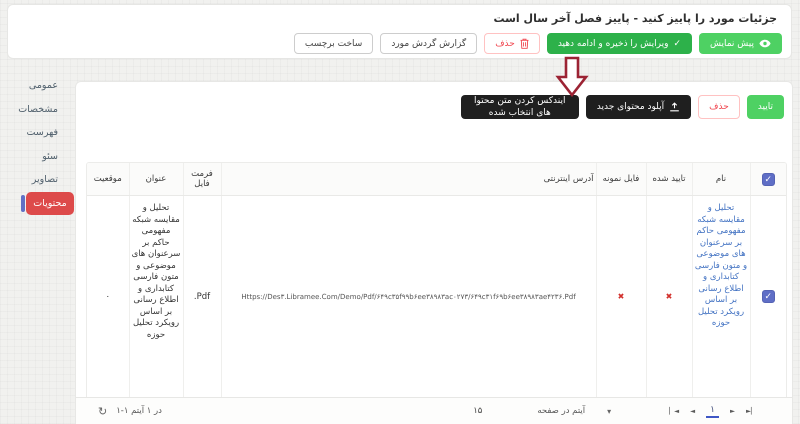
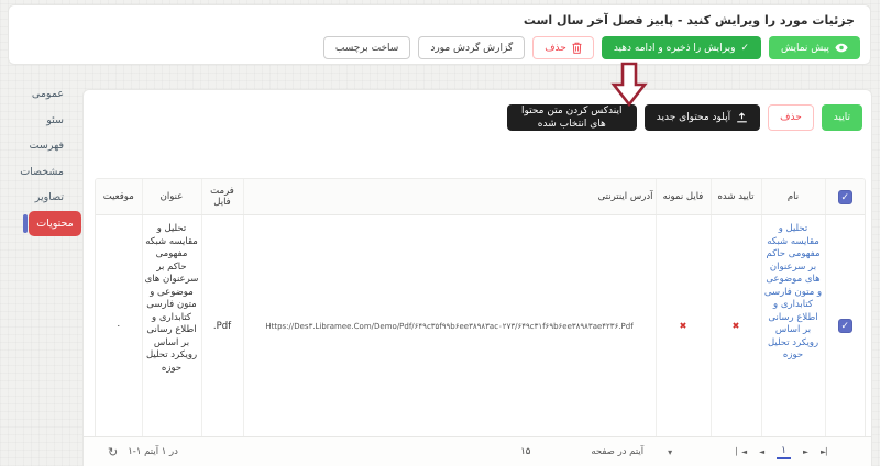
- جزئیات مورد را پاییز کنید - پاییز فصل آخر سال است
+ جزئیات مورد را ویرایش کنید - پاییز فصل آخر سال است
  پیش نمایش
  ✓
  ویرایش را ذخیره و ادامه دهید
  حذف
  گزارش گردش مورد
  ساخت برچسب
  عمومی
- مشخصات
+ سئو
  فهرست
- سئو
+ مشخصات
  تصاویر
  محتویات
  تایید
  حذف
  آپلود محتوای جدید
  ایندکس کردن متن محتوا های انتخاب شده
  ✓	نام	تایید شده	فایل نمونه	آدرس اینترنتی	فرمت فایل	عنوان	موقعیت
  ✓	تحلیل و مقایسه شبکه مفهومی حاکم بر سرعنوان های موضوعی و متون فارسی کتابداری و اطلاع رسانی بر اساس رویکرد تحلیل حوزه	✖	✖	Https://Des۳.Libramee.Com/Demo/Pdf/۶۴۹c۳۵f۹۹b۶ee۳۸۹۸۳ac۰۲۷۳/۶۴۹c۳۱f۶۹b۶ee۳۸۹۸۳ae۴۲۳۶.Pdf	Pdf.	تحلیل و مقایسه شبکه مفهومی حاکم بر سرعنوان های موضوعی و متون فارسی کتابداری و اطلاع رسانی بر اساس رویکرد تحلیل حوزه	۰
  ↻
  ۱-۱ در ۱ آیتم
  ۱۵
  آیتم در صفحه
  ▾
  ▏◄
  ◄
  ۱
  ►
  ►▏
